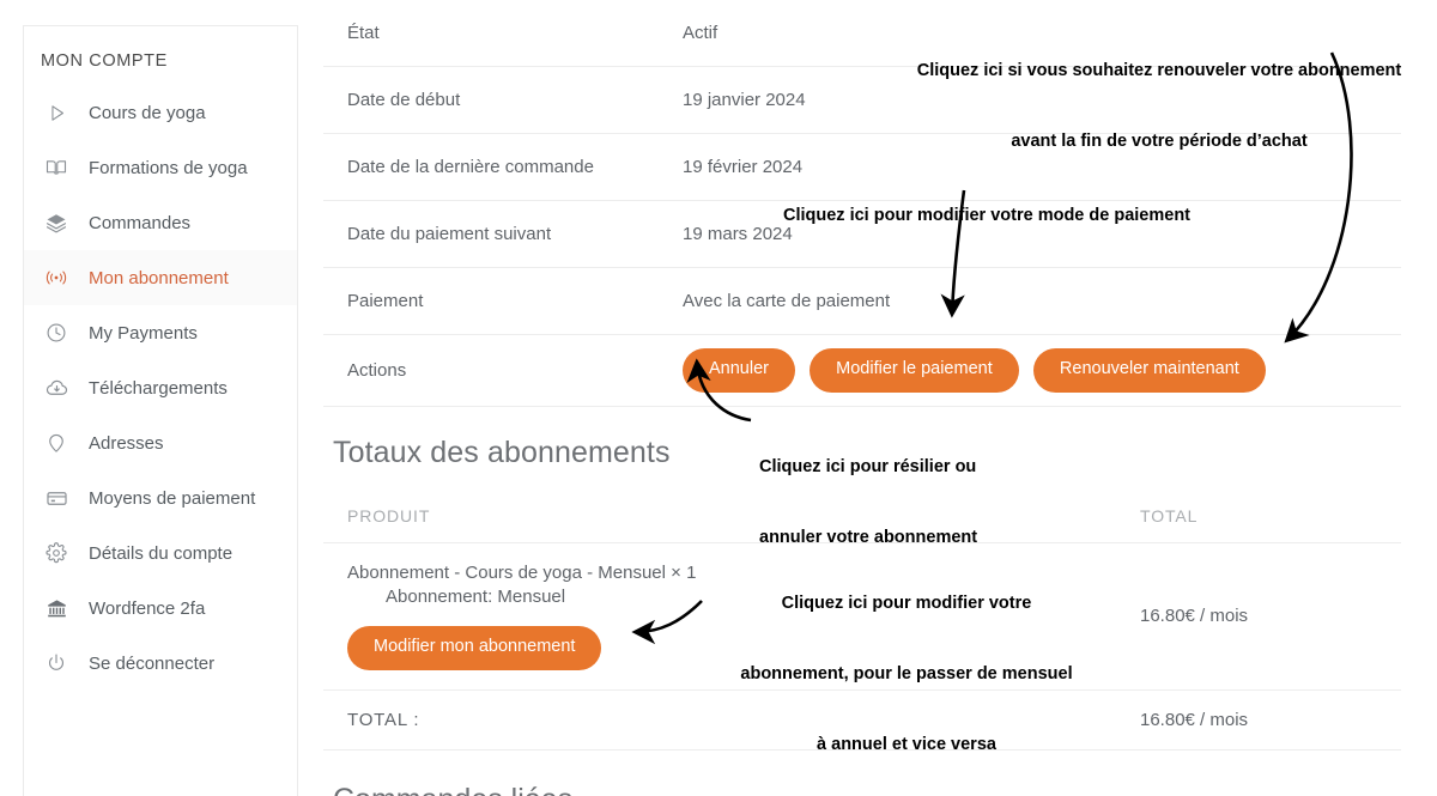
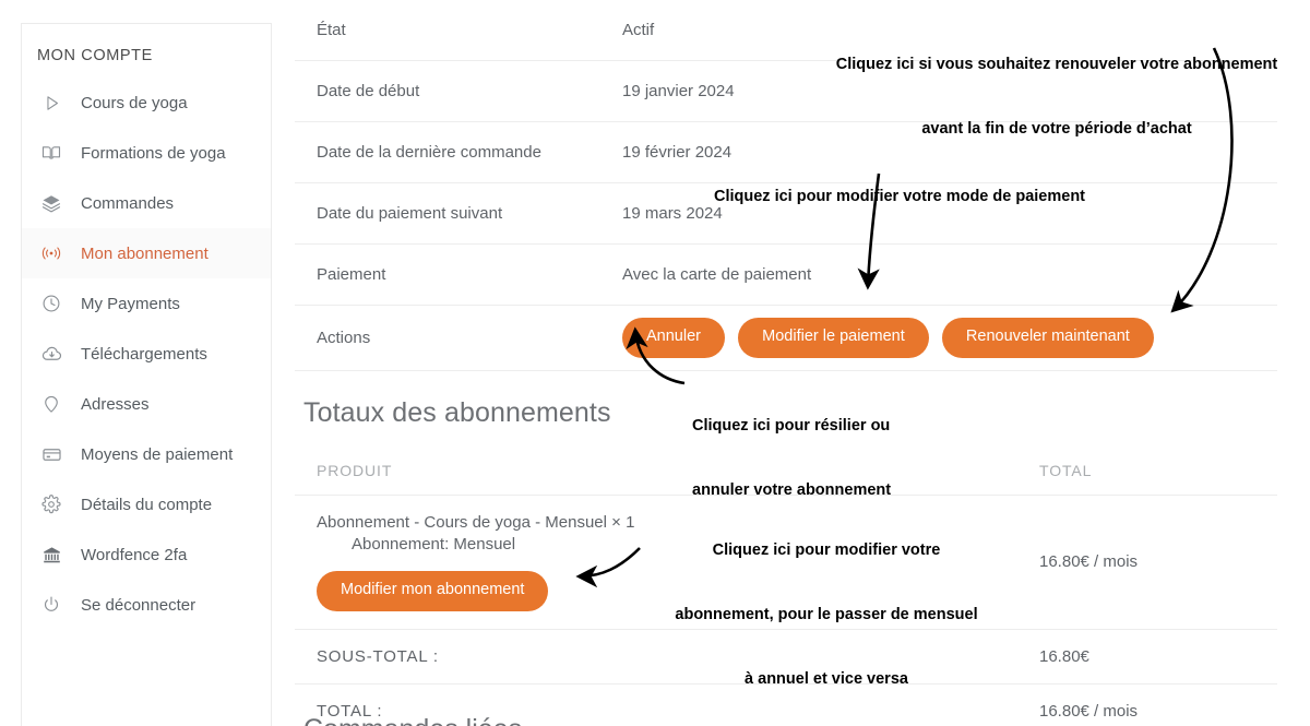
  MON COMPTE
  Cours de yoga
  Formations de yoga
  Commandes
  Mon abonnement
  My Payments
  Téléchargements
  Adresses
  Moyens de paiement
  Détails du compte
  Wordfence 2fa
  Se déconnecter
  État	Actif
  Date de début	19 janvier 2024
  Date de la dernière commande	19 février 2024
  Date du paiement suivant	19 mars 2024
  Paiement	Avec la carte de paiement
  Actions	Annuler Modifier le paiement Renouveler maintenant
  Totaux des abonnements
  PRODUIT	TOTAL
  Abonnement - Cours de yoga - Mensuel × 1 Abonnement: Mensuel Modifier mon abonnement	16.80€ / mois
+ SOUS-TOTAL :	16.80€
  TOTAL :	16.80€ / mois
  Cliquez ici si vous souhaitez renouveler votre abonnement
  avant la fin de votre période d’achat
  Cliquez ici pour modiier votre mode de paiement
  Cliquez ici pour résilier ou
  annuler votre abonnement
  Cliquez ici pour modifier votre
  abonnement, pour le passer de mensuel
  à annuel et vice versa
